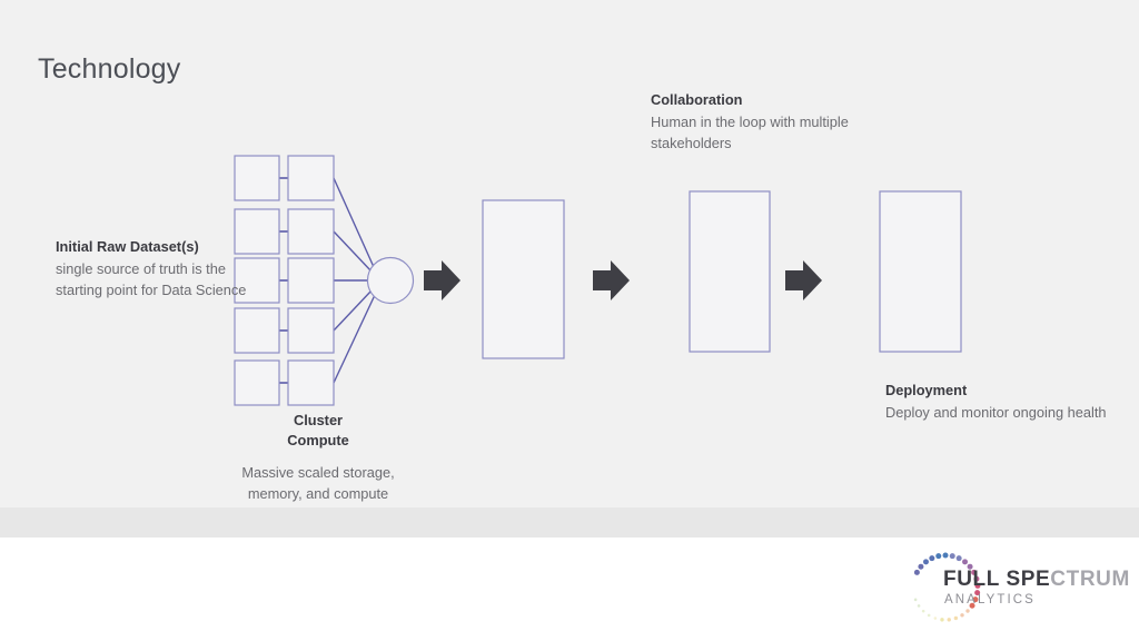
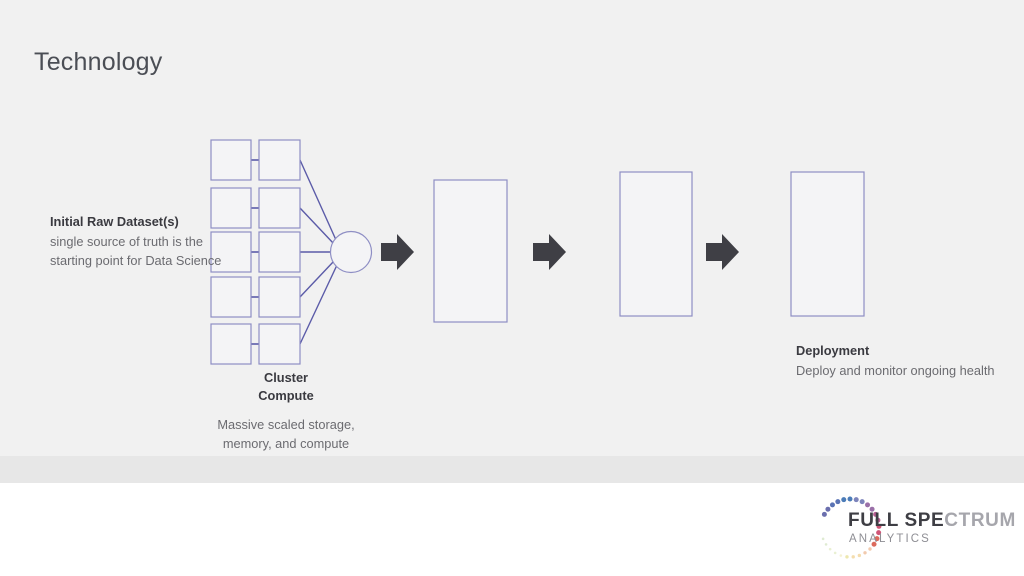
  Technology
  Initial Raw Dataset(s)
  single source of truth is the starting point for Data Science
  Cluster
  Compute
  Massive scaled storage, memory, and compute
- Collaboration
- Human in the loop with multiple stakeholders
  Deployment
  Deploy and monitor ongoing health
  FULL SPECTRUM
  ANALYTICS
